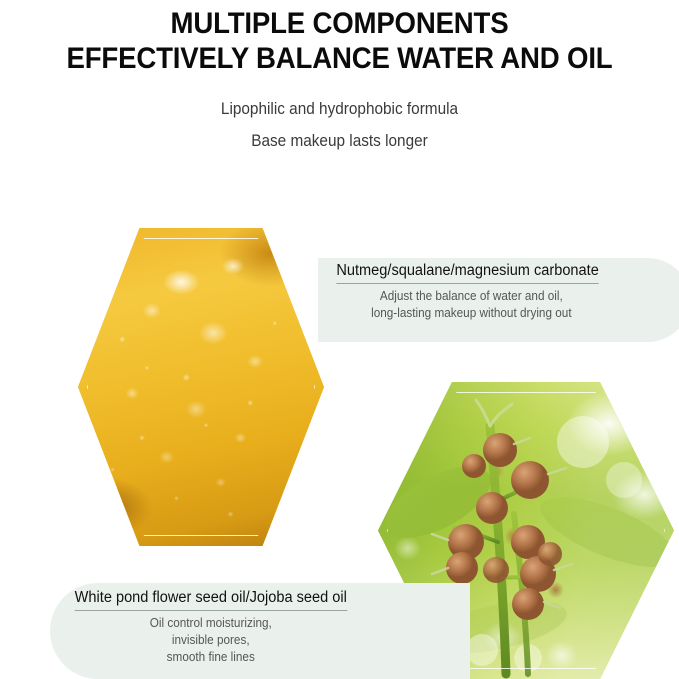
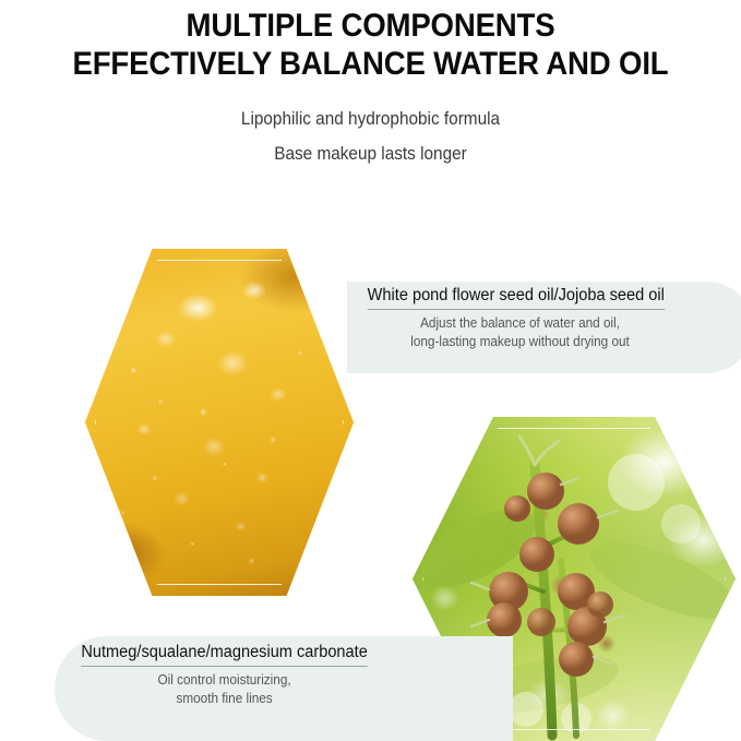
  MULTIPLE COMPONENTS
  EFFECTIVELY BALANCE WATER AND OIL
  Lipophilic and hydrophobic formula
  Base makeup lasts longer
- Nutmeg/squalane/magnesium carbonate
+ White pond flower seed oil/Jojoba seed oil
  Adjust the balance of water and oil,
  long-lasting makeup without drying out
- White pond flower seed oil/Jojoba seed oil
+ Nutmeg/squalane/magnesium carbonate
  Oil control moisturizing,
- invisible pores,
  smooth fine lines
